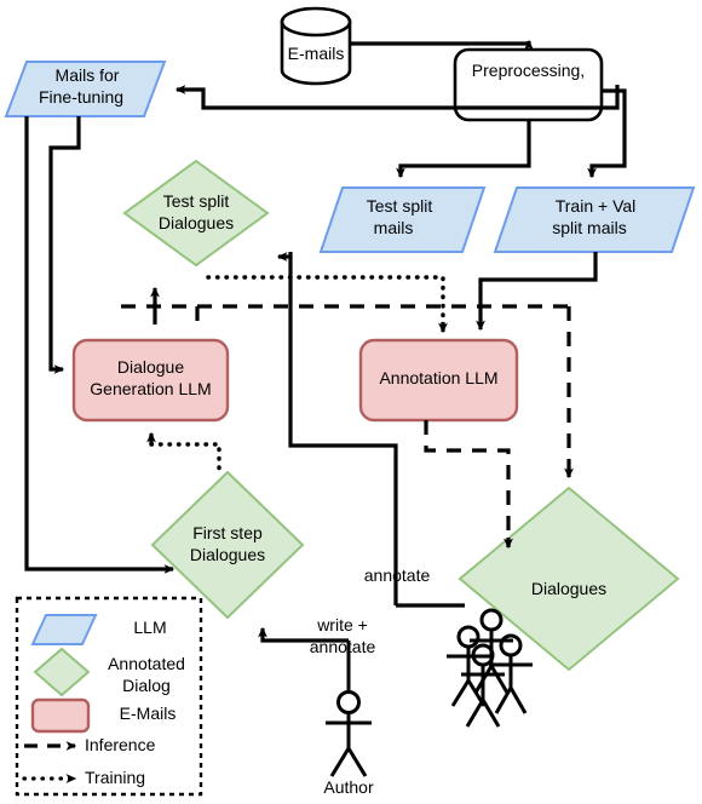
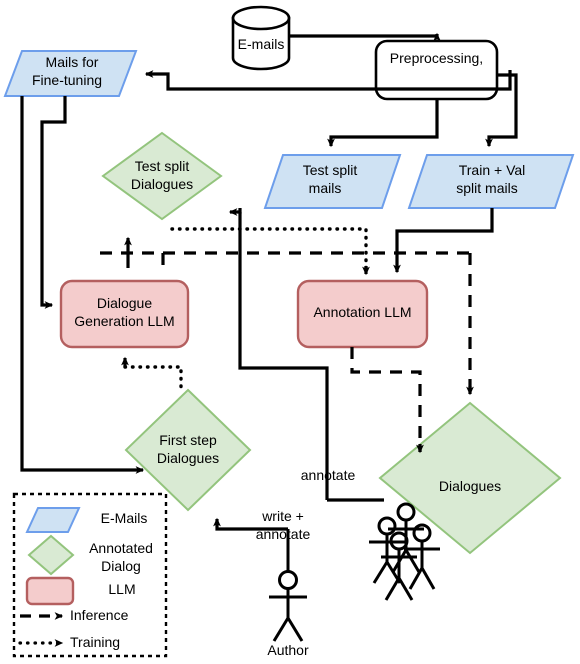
  E-mails
  Preprocessing,
  Mails for
  Fine-tuning
  Test split
  Dialogues
  Test split
  mails
  Train + Val
  split mails
  Dialogue
  Generation LLM
  Annotation LLM
  First step
  Dialogues
  Dialogues
  annotate
  write +
  annotate
  Author
- LLM
+ E-Mails
  Annotated
  Dialog
- E-Mails
+ LLM
  Inference
  Training
